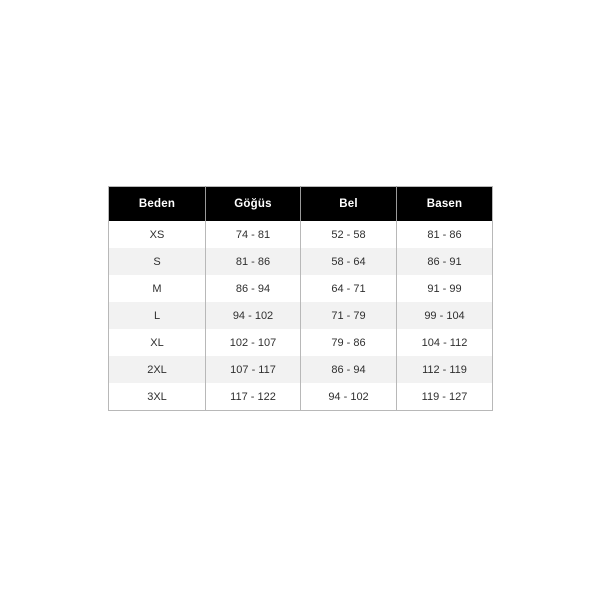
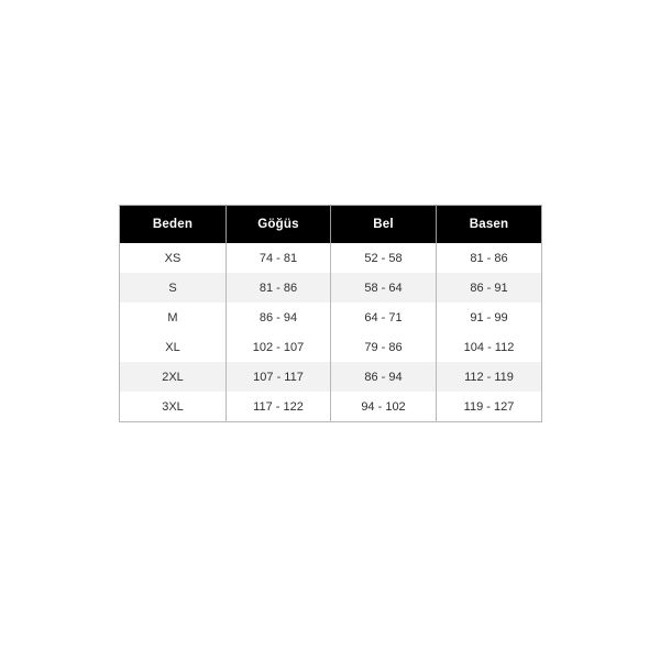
  Beden	Göğüs	Bel	Basen
  XS	74 - 81	52 - 58	81 - 86
  S	81 - 86	58 - 64	86 - 91
  M	86 - 94	64 - 71	91 - 99
- L	94 - 102	71 - 79	99 - 104
  XL	102 - 107	79 - 86	104 - 112
  2XL	107 - 117	86 - 94	112 - 119
  3XL	117 - 122	94 - 102	119 - 127
